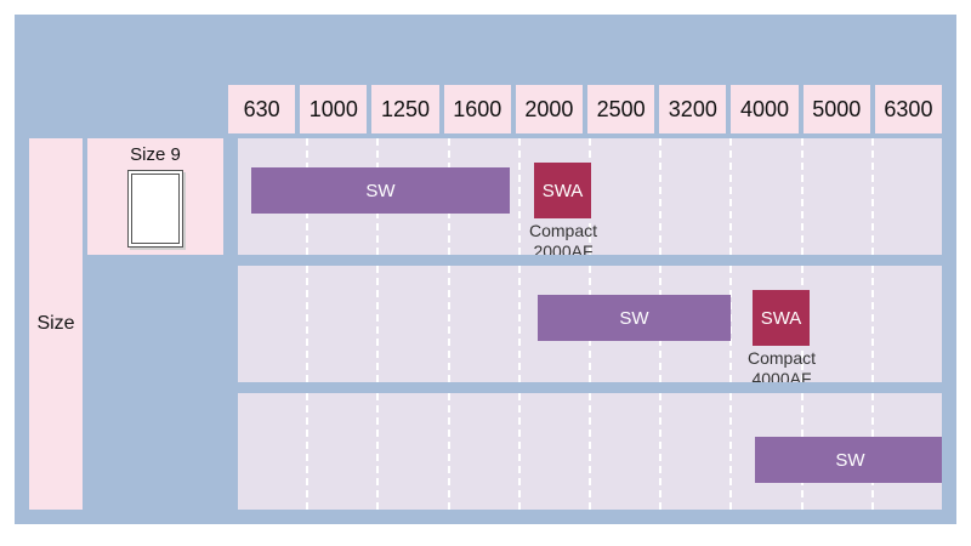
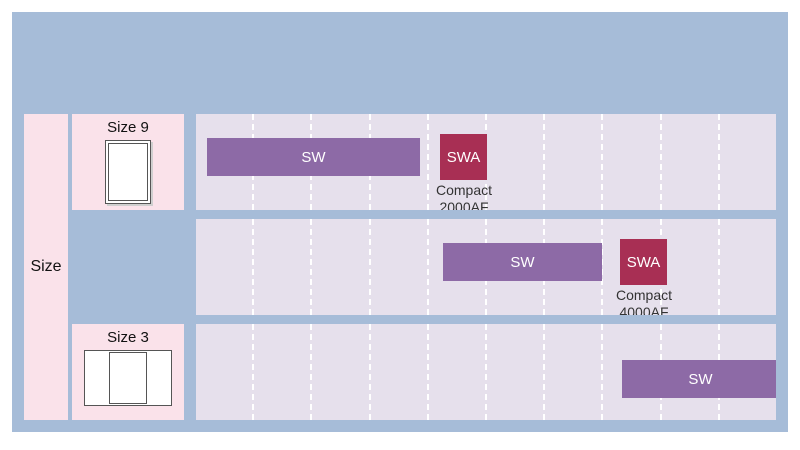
- 630
- 1000
- 1250
- 1600
- 2000
- 2500
- 3200
- 4000
- 5000
- 6300
  Size
  Size 9
+ Size 3
  SW
  SWA
  Compact
  2000AF
  SW
  SWA
  Compact
  4000AF
  SW
